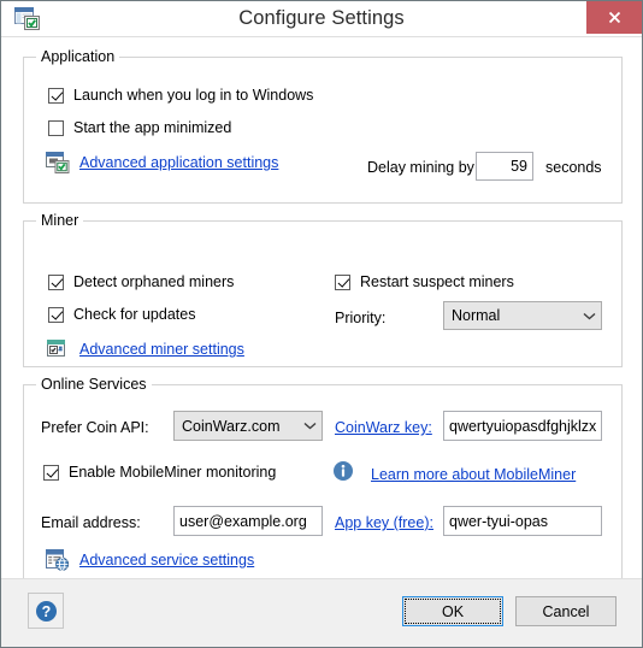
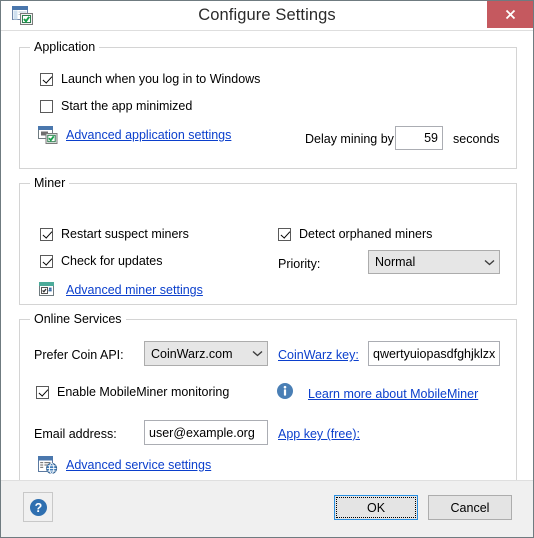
  Configure Settings
  Application
  Launch when you log in to Windows
  Start the app minimized
  Advanced application settings
  Delay mining by
  59
  seconds
  Miner
- Detect orphaned miners
+ Restart suspect miners
  Check for updates
- Restart suspect miners
+ Detect orphaned miners
  Priority:
  Normal
  Advanced miner settings
  Online Services
  Prefer Coin API:
  CoinWarz.com
  CoinWarz key:
  qwertyuiopasdfghjklzx
  Enable MobileMiner monitoring
  Learn more about MobileMiner
  Email address:
  user@example.org
  App key (free):
- qwer-tyui-opas
  Advanced service settings
  ?
  OK
  Cancel
